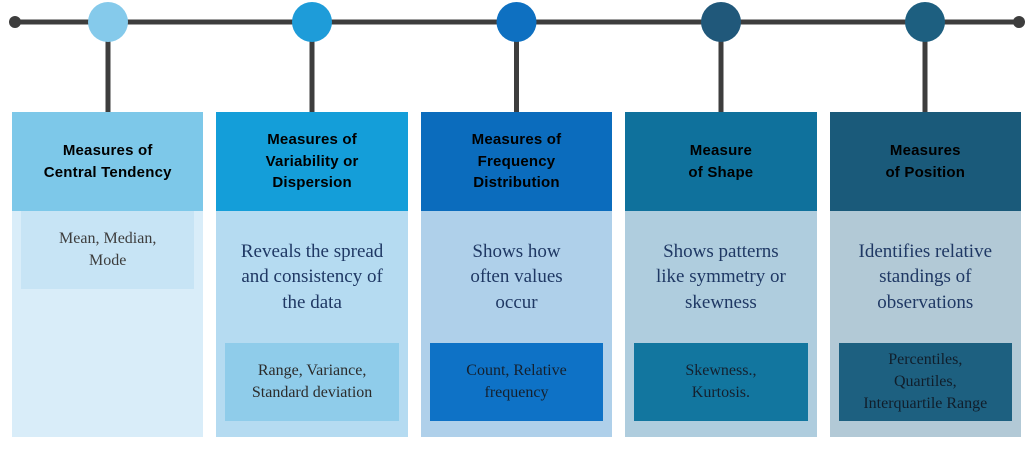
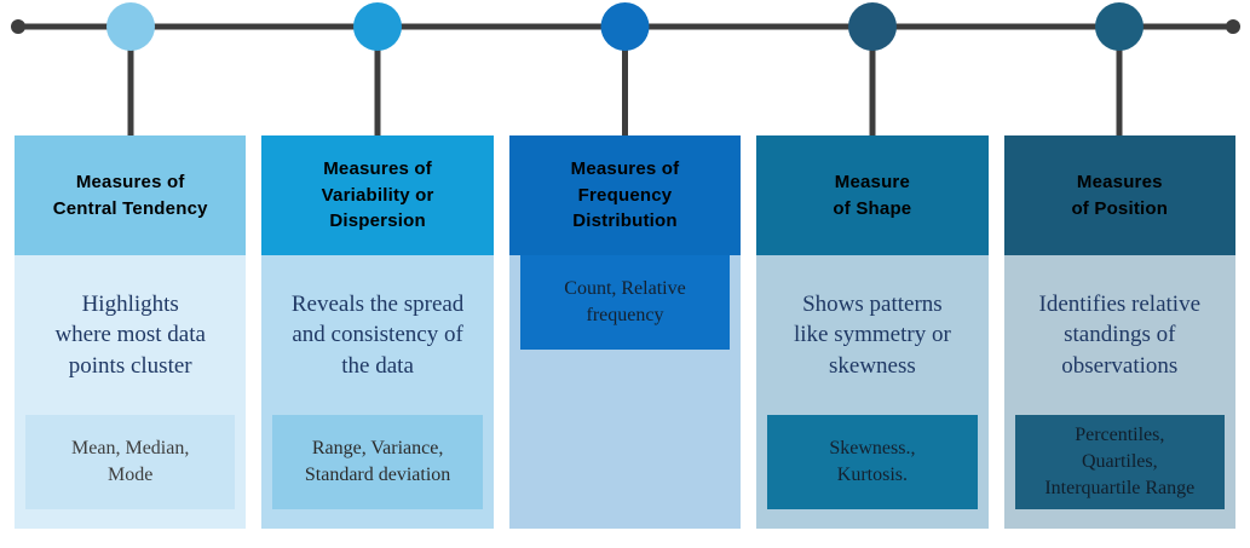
  Measures of
  Central Tendency
+ Highlights
+ where most data
+ points cluster
  Mean, Median,
  Mode
  Measures of
  Variability or
  Dispersion
  Reveals the spread
  and consistency of
  the data
  Range, Variance,
  Standard deviation
  Measures of
  Frequency
  Distribution
- Shows how
- often values
- occur
  Count, Relative
  frequency
  Measure
  of Shape
  Shows patterns
  like symmetry or
  skewness
  Skewness.,
  Kurtosis.
  Measures
  of Position
  Identifies relative
  standings of
  observations
  Percentiles,
  Quartiles,
  Interquartile Range
